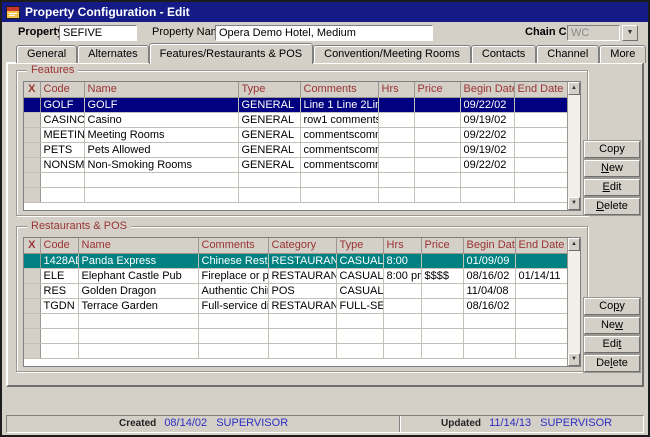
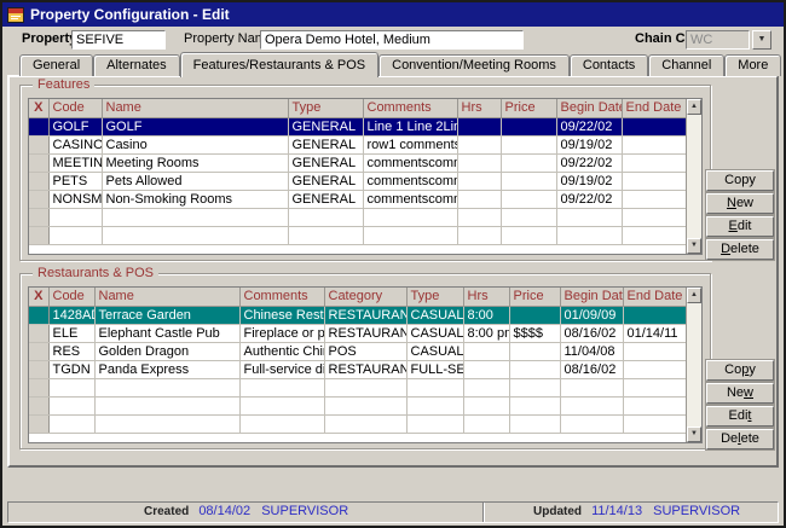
  Property Configuration - Edit
  Propert
  SEFIVE
  Property Na
  Opera Demo Hotel, Medium
  WC
  General
  Alternates
  Features/Restaurants & POS
  Convention/Meeting Rooms
  Contacts
  Channel
  More
  Features
  X	Code	Name	Type	Comments	Hrs	Price	Begin Dat	End Date
  	GOLF	GOLF	GENERAL	Line 1 Line 2Li			09/22/02
  	CASINO	Casino	GENERAL	row1 comment			09/19/02
  	MEETIN	Meeting Rooms	GENERAL	commentscom			09/22/02
  	PETS	Pets Allowed	GENERAL	commentscom			09/19/02
  	NONSM	Non-Smoking Rooms	GENERAL	commentscom			09/22/02
  Copy
  New
  Edit
  Delete
  Restaurants & POS
  X	Code	Name	Comments	Category	Type	Hrs	Price	Begin Dat	End Date
- 	1428A	Panda Express	Chinese Rest	RESTAURAN	CASUAL	8:00		01/09/09
+ 	1428A	Terrace Garden	Chinese Rest	RESTAURAN	CASUAL	8:00		01/09/09
  	ELE	Elephant Castle Pub	Fireplace or p	RESTAURAN	CASUAL	8:00 p	$$$$	08/16/02	01/14/11
  	RES	Golden Dragon	Authentic Chi	POS	CASUAL			11/04/08
- 	TGDN	Terrace Garden	Full-service d	RESTAURAN	FULL-SE			08/16/02
+ 	TGDN	Panda Express	Full-service d	RESTAURAN	FULL-SE			08/16/02
  Copy
  New
  Edit
  Delete
  Created 08/14/02 SUPERVISOR
  Updated 11/14/13 SUPERVISOR
